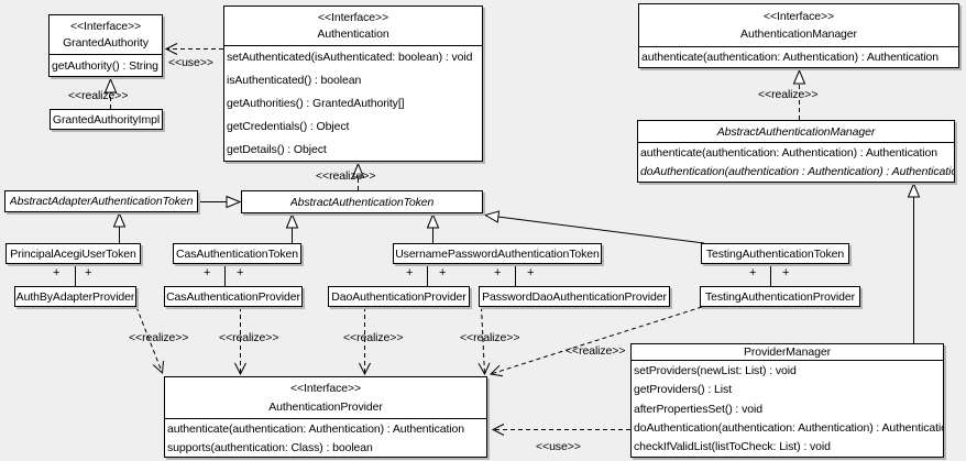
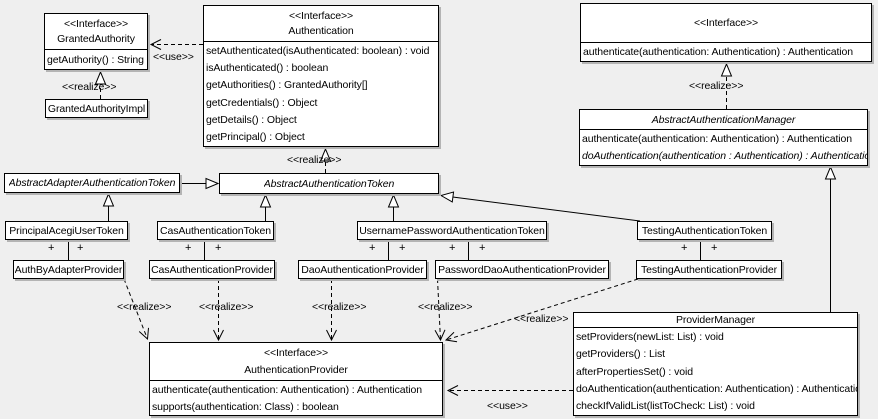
  <<Interface>>
  GrantedAuthority
  getAuthority() : String
  GrantedAuthorityImpl
  <<Interface>>
  Authentication
  setAuthenticated(isAuthenticated: boolean) : void
  isAuthenticated() : boolean
  getAuthorities() : GrantedAuthority[]
  getCredentials() : Object
  getDetails() : Object
+ getPrincipal() : Object
  <<Interface>>
- AuthenticationManager
  authenticate(authentication: Authentication) : Authentication
  AbstractAuthenticationManager
  authenticate(authentication: Authentication) : Authentication
  doAuthentication(authentication : Authentication) : Authenticati
  AbstractAdapterAuthenticationToken
  AbstractAuthenticationToken
  PrincipalAcegiUserToken
  CasAuthenticationToken
  UsernamePasswordAuthenticationToken
  TestingAuthenticationToken
  AuthByAdapterProvider
  CasAuthenticationProvider
  DaoAuthenticationProvider
  PasswordDaoAuthenticationProvider
  TestingAuthenticationProvider
  ProviderManager
  setProviders(newList: List) : void
  getProviders() : List
  afterPropertiesSet() : void
  doAuthentication(authentication: Authentication) : Authenticati
  checkIfValidList(listToCheck: List) : void
  <<Interface>>
  AuthenticationProvider
  authenticate(authentication: Authentication) : Authentication
  supports(authentication: Class) : boolean
  <<use>>
  <<realize>>
  <<realize>>
  <<realize>>
  <<realize>>
  <<realize>>
  <<realize>>
  <<realize>>
  <<realize>>
  <<use>>
  +
  +
  +
  +
  +
  +
  +
  +
  +
  +
